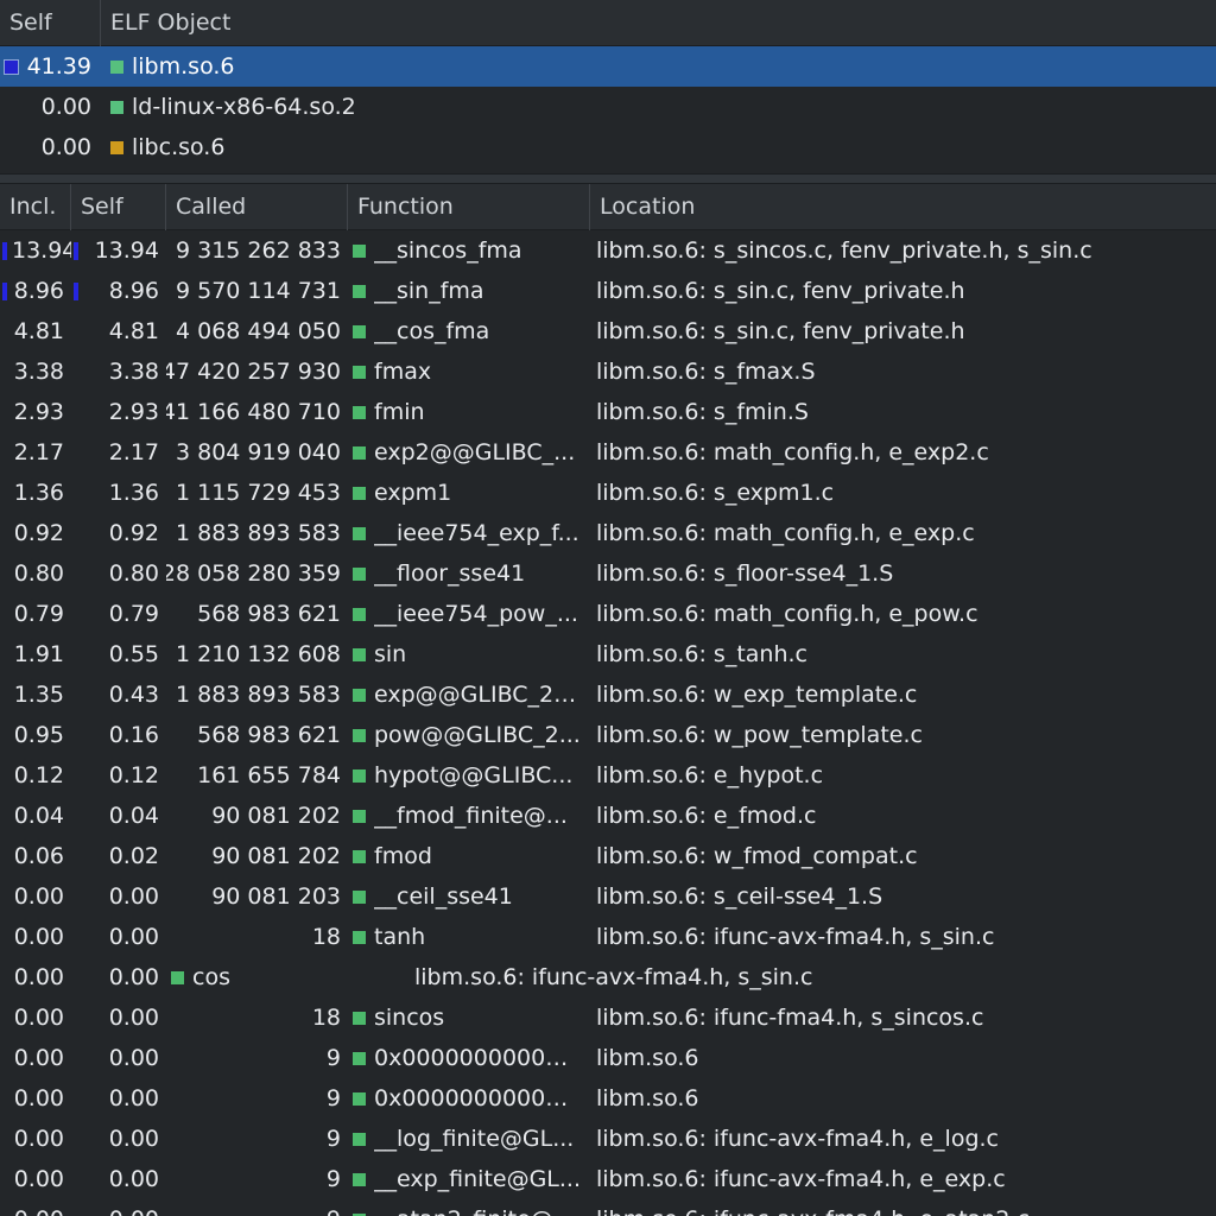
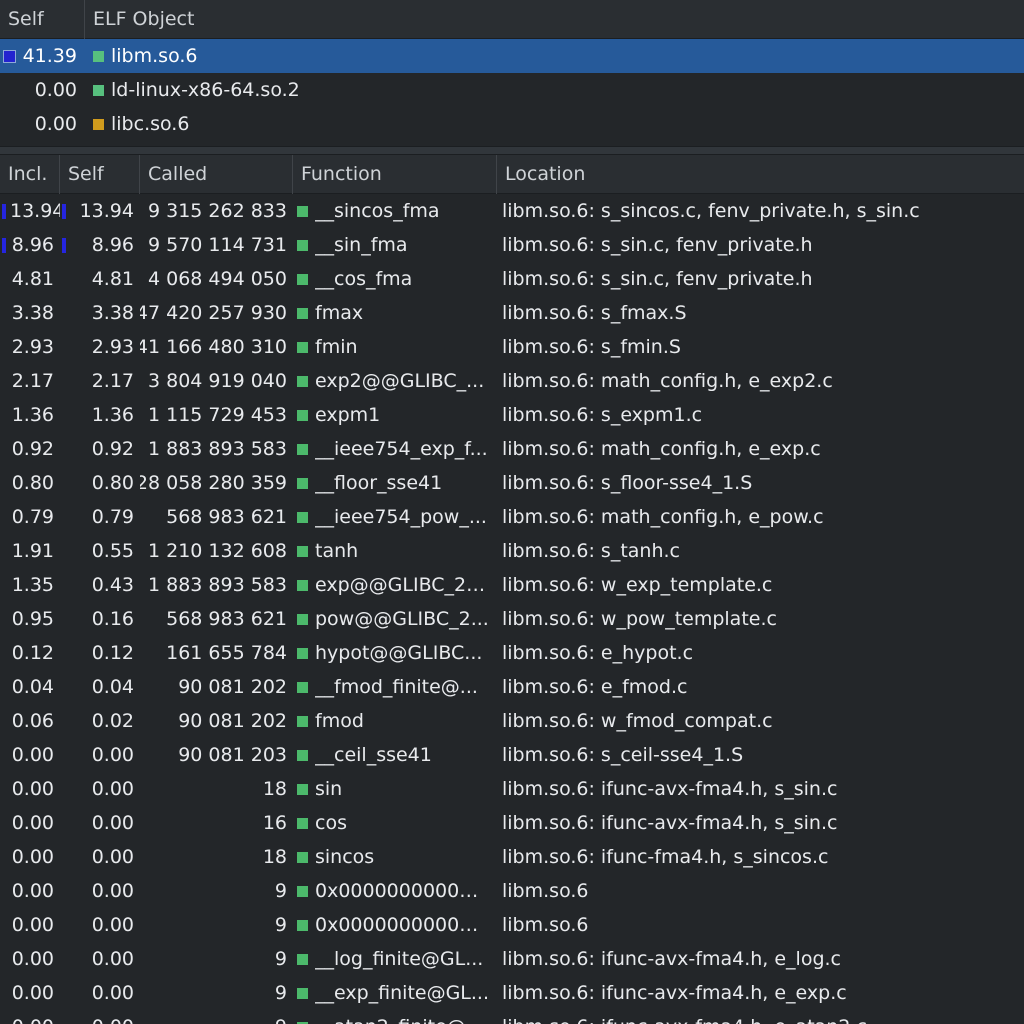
  Self
  ELF Object
  41.39
  libm.so.6
  0.00
  ld-linux-x86-64.so.2
  0.00
  libc.so.6
  Incl.
  Self
  Called
  Function
  Location
  13.94
  13.94
  9 315 262 833
  __sincos_fma
  libm.so.6: s_sincos.c, fenv_private.h, s_sin.c
  8.96
  8.96
  9 570 114 731
  __sin_fma
  libm.so.6: s_sin.c, fenv_private.h
  4.81
  4.81
  4 068 494 050
  __cos_fma
  libm.so.6: s_sin.c, fenv_private.h
  3.38
  3.38
  47 420 257 930
  fmax
  libm.so.6: s_fmax.S
  2.93
  2.93
- 41 166 480 710
+ 41 166 480 310
  fmin
  libm.so.6: s_fmin.S
  2.17
  2.17
  3 804 919 040
  exp2@@GLIBC_...
  libm.so.6: math_config.h, e_exp2.c
  1.36
  1.36
  1 115 729 453
  expm1
  libm.so.6: s_expm1.c
  0.92
  0.92
  1 883 893 583
  __ieee754_exp_f...
  libm.so.6: math_config.h, e_exp.c
  0.80
  0.80
  28 058 280 359
  __floor_sse41
  libm.so.6: s_floor-sse4_1.S
  0.79
  0.79
  568 983 621
  __ieee754_pow_...
  libm.so.6: math_config.h, e_pow.c
  1.91
  0.55
  1 210 132 608
- sin
+ tanh
  libm.so.6: s_tanh.c
  1.35
  0.43
  1 883 893 583
  exp@@GLIBC_2....
  libm.so.6: w_exp_template.c
  0.95
  0.16
  568 983 621
  pow@@GLIBC_2...
  libm.so.6: w_pow_template.c
  0.12
  0.12
  161 655 784
  hypot@@GLIBC...
  libm.so.6: e_hypot.c
  0.04
  0.04
  90 081 202
  __fmod_finite@...
  libm.so.6: e_fmod.c
  0.06
  0.02
  90 081 202
  fmod
  libm.so.6: w_fmod_compat.c
  0.00
  0.00
  90 081 203
  __ceil_sse41
  libm.so.6: s_ceil-sse4_1.S
  0.00
  0.00
  18
- tanh
+ sin
  libm.so.6: ifunc-avx-fma4.h, s_sin.c
  0.00
  0.00
+ 16
  cos
  libm.so.6: ifunc-avx-fma4.h, s_sin.c
  0.00
  0.00
  18
  sincos
  libm.so.6: ifunc-fma4.h, s_sincos.c
  0.00
  0.00
  9
  0x00000000000...
  libm.so.6
  0.00
  0.00
  9
  0x00000000000...
  libm.so.6
  0.00
  0.00
  9
  __log_finite@GL...
  libm.so.6: ifunc-avx-fma4.h, e_log.c
  0.00
  0.00
  9
  __exp_finite@GL...
  libm.so.6: ifunc-avx-fma4.h, e_exp.c
